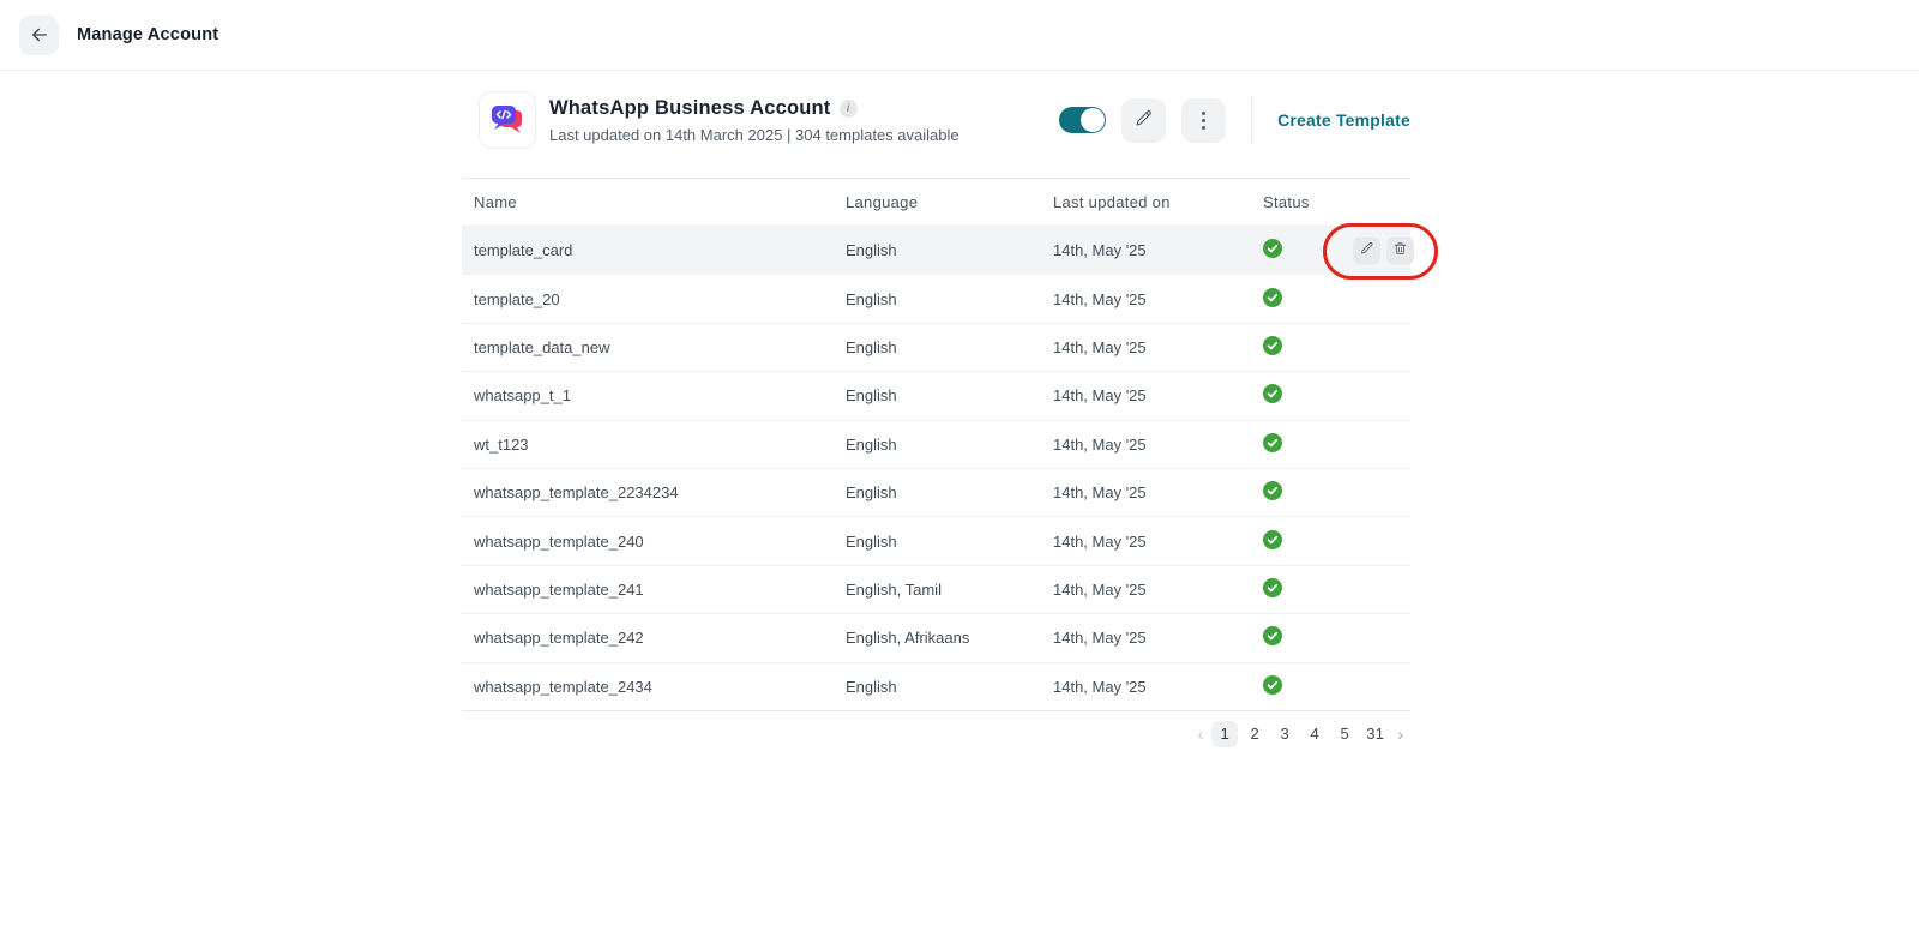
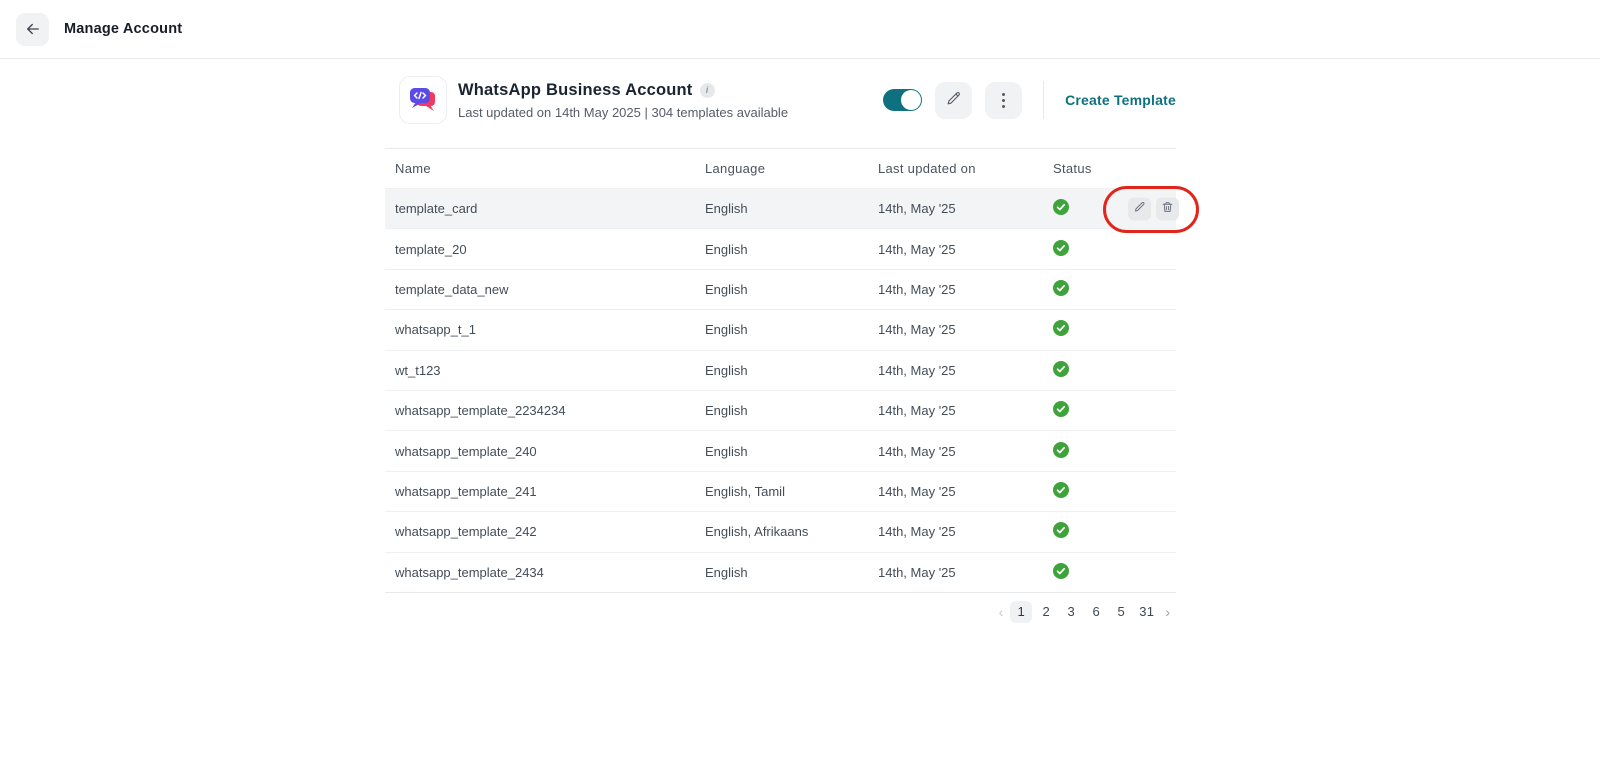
  Manage Account
  WhatsApp Business Account
  i
- Last updated on 14th March 2025 | 304 templates available
+ Last updated on 14th May 2025 | 304 templates available
  Create Template
  Name
  Language
  Last updated on
  Status
  template_card
  English
  14th, May '25
  template_20
  English
  14th, May '25
  template_data_new
  English
  14th, May '25
  whatsapp_t_1
  English
  14th, May '25
  wt_t123
  English
  14th, May '25
  whatsapp_template_2234234
  English
  14th, May '25
  whatsapp_template_240
  English
  14th, May '25
  whatsapp_template_241
  English, Tamil
  14th, May '25
  whatsapp_template_242
  English, Afrikaans
  14th, May '25
  whatsapp_template_2434
  English
  14th, May '25
  ‹
  1
  2
  3
- 4
+ 6
  5
  31
  ›
